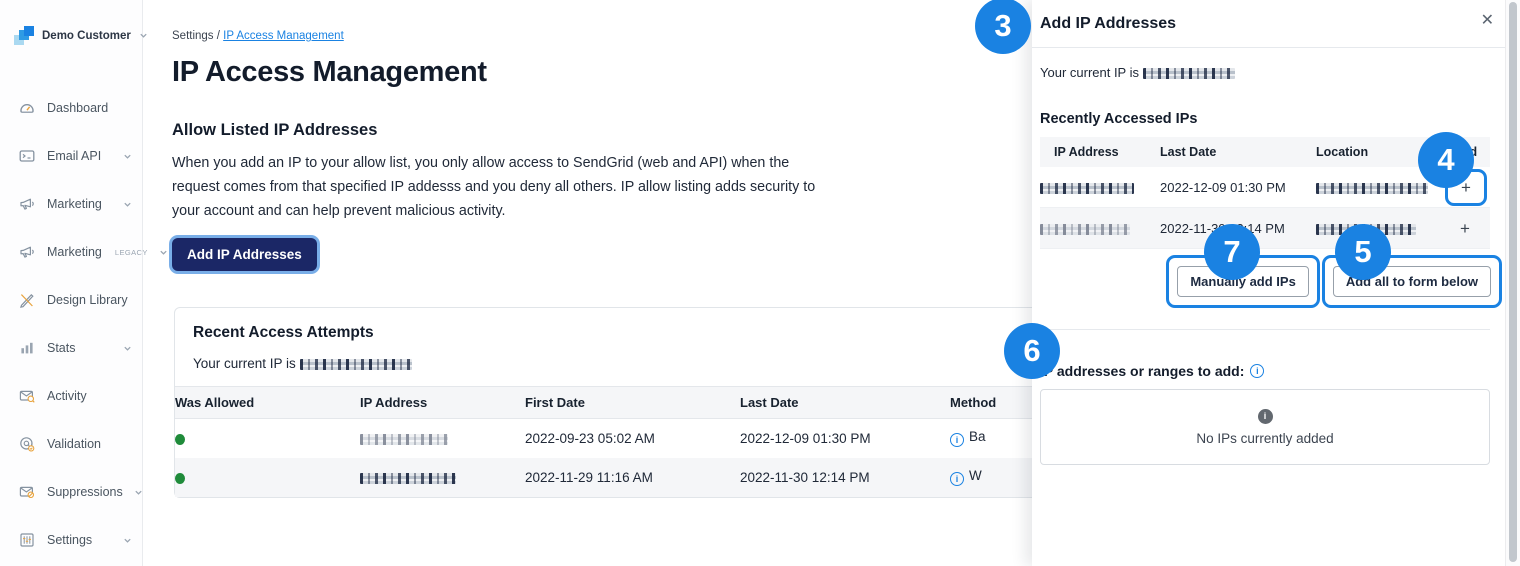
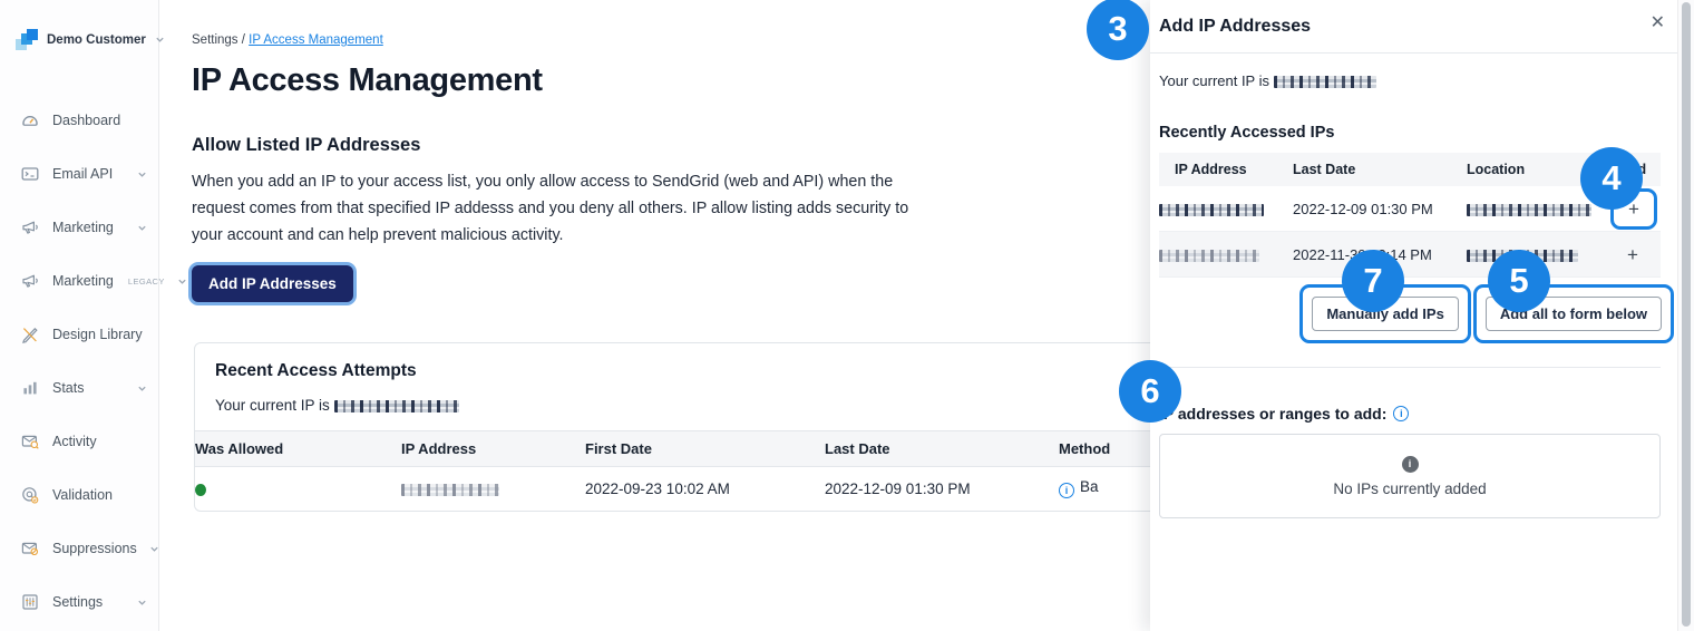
  Demo Customer
  Dashboard
  Email API
  Marketing
  Marketing
  LEGACY
  Design Library
  Stats
  Activity
  Validation
  Suppressions
  Settings
  Settings / IP Access Management
  IP Access Management
  Allow Listed IP Addresses
- When you add an IP to your allow list, you only allow access to SendGrid (web and API) when the request comes from that specified IP addesss and you deny all others. IP allow listing adds security to your account and can help prevent malicious activity.
+ When you add an IP to your access list, you only allow access to SendGrid (web and API) when the request comes from that specified IP addesss and you deny all others. IP allow listing adds security to your account and can help prevent malicious activity.
  Add IP Addresses
  Recent Access Attempts
  Your current IP is
  Was Allowed	IP Address	First Date	Last Date	Method
- 		2022-09-23 05:02 AM	2022-12-09 01:30 PM	i Ba
+ 		2022-09-23 10:02 AM	2022-12-09 01:30 PM	i Ba
- 		2022-11-29 11:16 AM	2022-11-30 12:14 PM	i W
  Add IP Addresses
  ✕
  Your current IP is
  Recently Accessed IPs
  IP Address	Last Date	Location	d
  	2022-12-09 01:30 PM		+
  	2022-11-314 PM		+
  Manually add IPs
  Add all to form below
  addresses or ranges to add:
  i
  i
  No IPs currently added
  3
  4
  7
  5
  6
